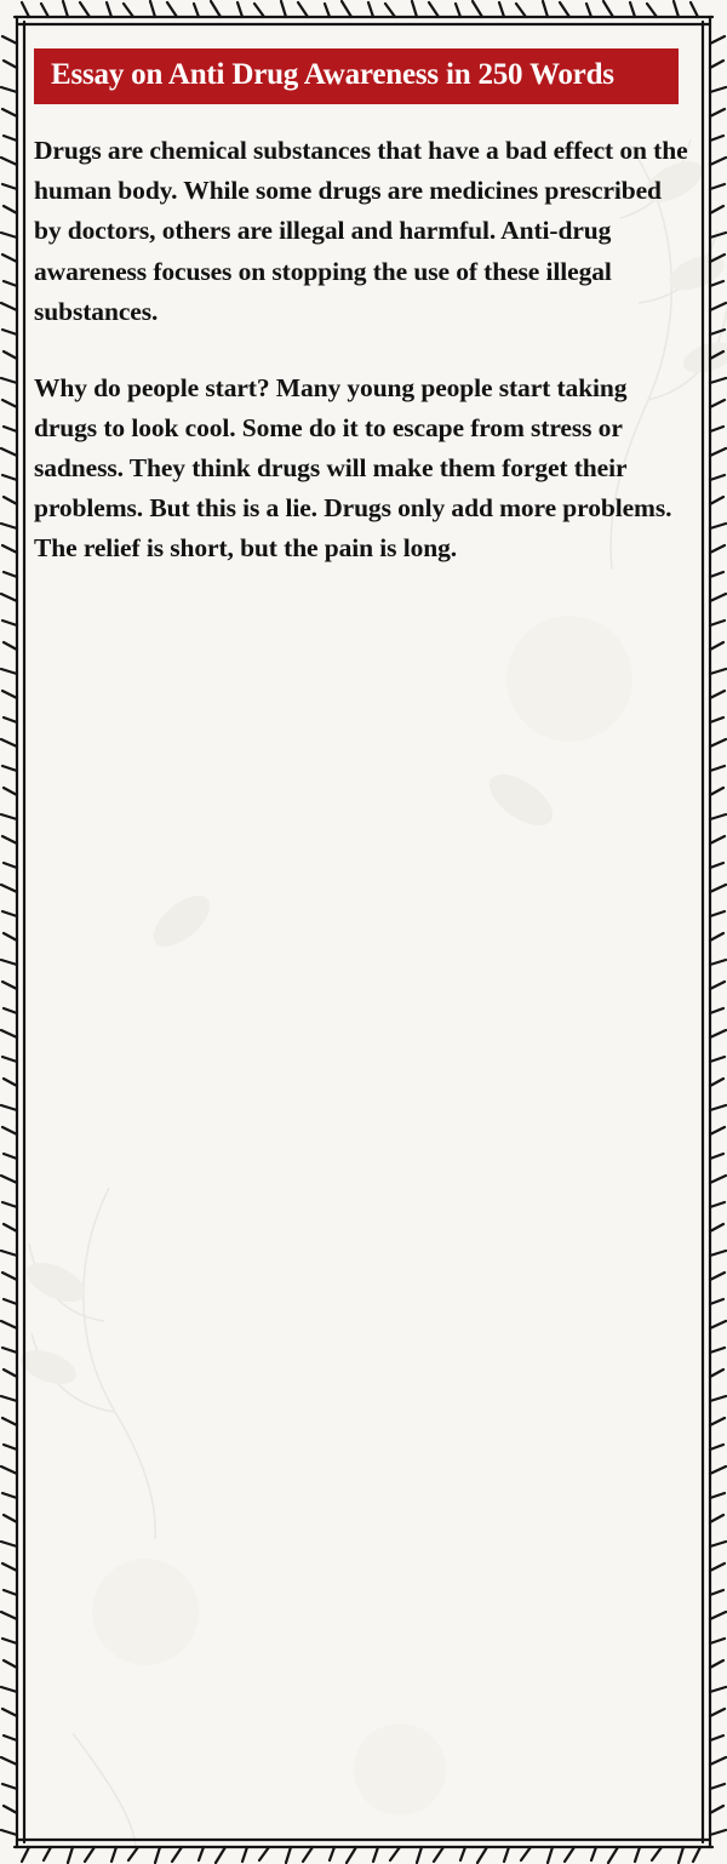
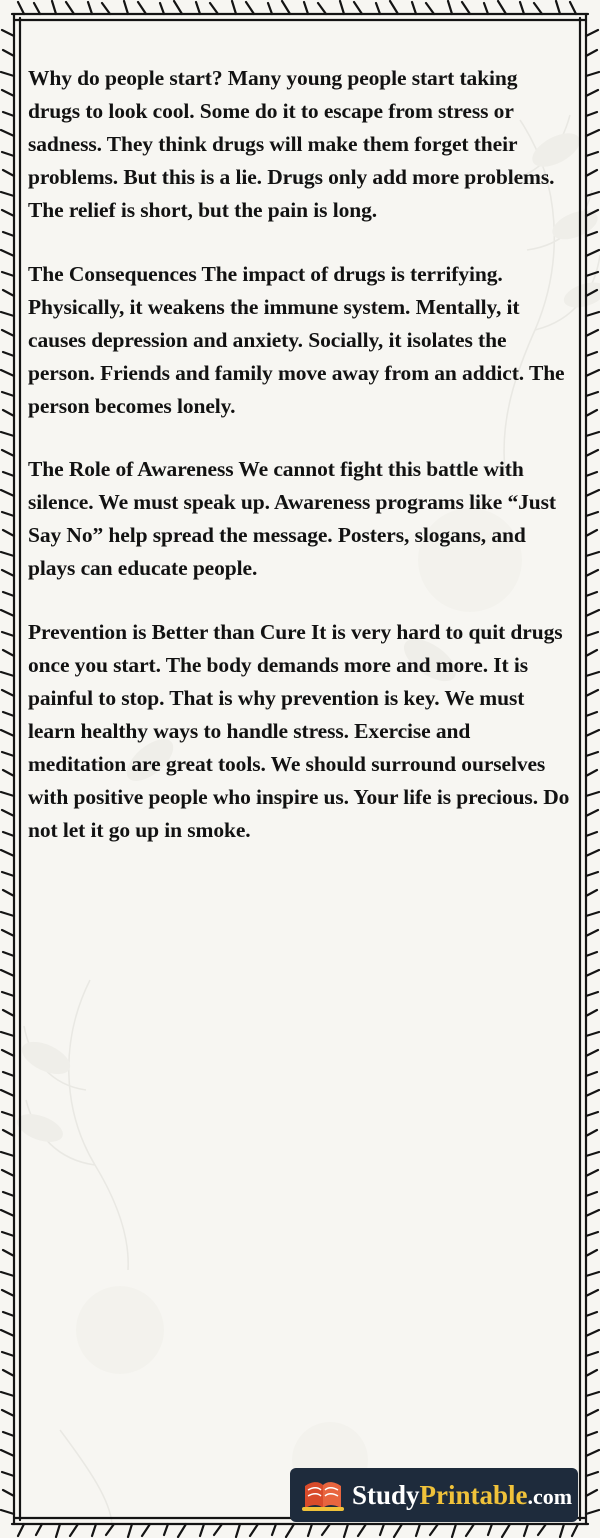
- Essay on Anti Drug Awareness in 250 Words
- Drugs are chemical substances that have a bad effect on the human body. While some drugs are medicines prescribed by doctors, others are illegal and harmful. Anti-drug awareness focuses on stopping the use of these illegal substances.
  Why do people start? Many young people start taking drugs to look cool. Some do it to escape from stress or sadness. They think drugs will make them forget their problems. But this is a lie. Drugs only add more problems. The relief is short, but the pain is long.
+ The Consequences The impact of drugs is terrifying. Physically, it weakens the immune system. Mentally, it causes depression and anxiety. Socially, it isolates the person. Friends and family move away from an addict. The person becomes lonely.
+ The Role of Awareness We cannot fight this battle with silence. We must speak up. Awareness programs like “Just Say No” help spread the message. Posters, slogans, and plays can educate people.
+ Prevention is Better than Cure It is very hard to quit drugs once you start. The body demands more and more. It is painful to stop. That is why prevention is key. We must learn healthy ways to handle stress. Exercise and meditation are great tools. We should surround ourselves with positive people who inspire us. Your life is precious. Do not let it go up in smoke.
+ StudyPrintable.com
